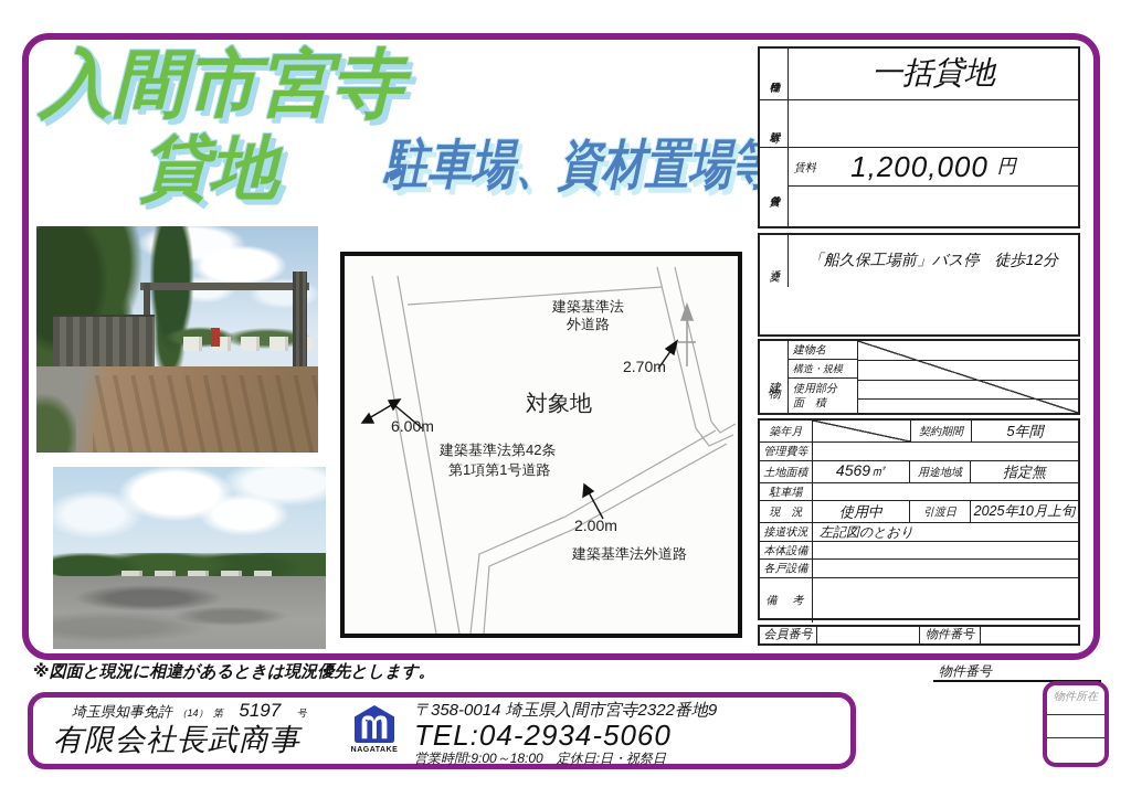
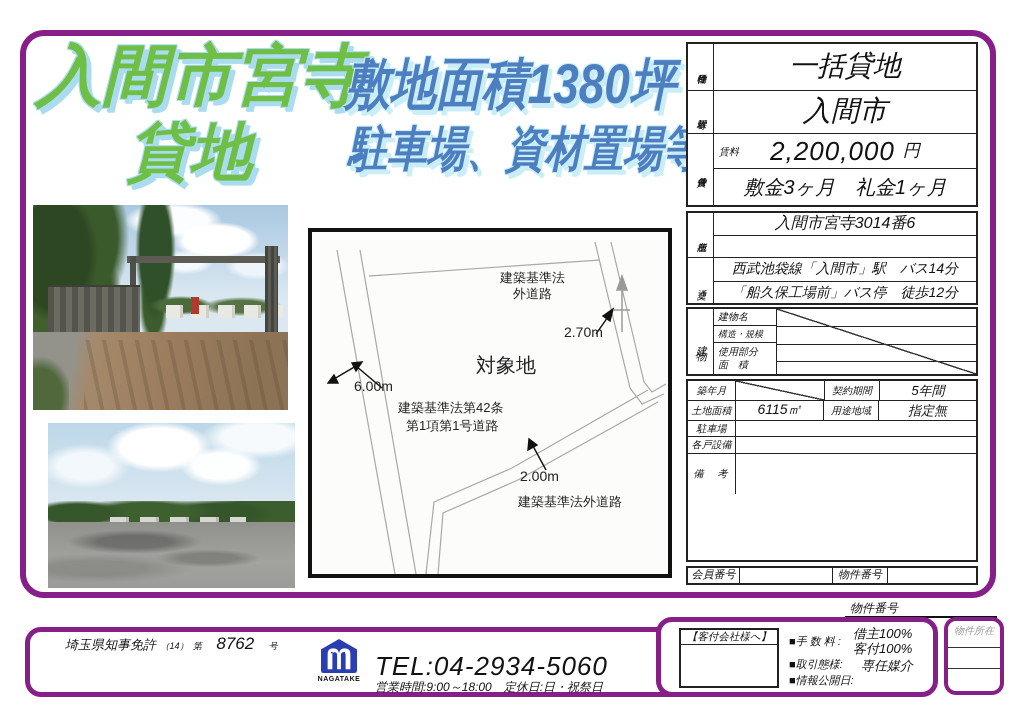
  入間市宮寺
  貸地
+ 敷地面積1380坪
  駐車場、資材置場等
  建築基準法
  外道路
  2.70m
  対象地
  6.00m
  建築基準法第42条
  第1項第1号道路
  2.00m
  建築基準法外道路
  一括貸地
+ 入間市
  賃料
- 1,200,000
+ 2,200,000
  円
+ 敷金3ヶ月 礼金1ヶ月
+ 入間市宮寺3014番6
+ 西武池袋線「入間市」駅 バス14分
  「船久保工場前」バス停 徒歩12分
  建物名
  構造・規模
  使用部分
  面 積
  築年月
  契約期間
  5年間
- 管理費等
  土地面積
- 4569㎡
+ 6115㎡
  用途地域
  指定無
  駐車場
- 現 況
- 使用中
- 引渡日
- 2025年10月上旬
- 接道状況
- 左記図のとおり
- 本体設備
  各戸設備
  備 考
  会員番号
  物件番号
- ※図面と現況に相違があるときは現況優先とします。
  物件番号
- 埼玉県知事免許 （14） 第 5197 号
+ 埼玉県知事免許 （14） 第 8762 号
- 有限会社長武商事
- 〒358-0014 埼玉県入間市宮寺2322番地9
  TEL:04-2934-5060
  営業時間:9:00～18:00 定休日:日・祝祭日
+ 【客付会社様へ】
+ ■手 数 料 :
+ 借主100%
+ 客付100%
+ ■取引態様:
+ 専任媒介
+ ■情報公開日:
  物件所在
